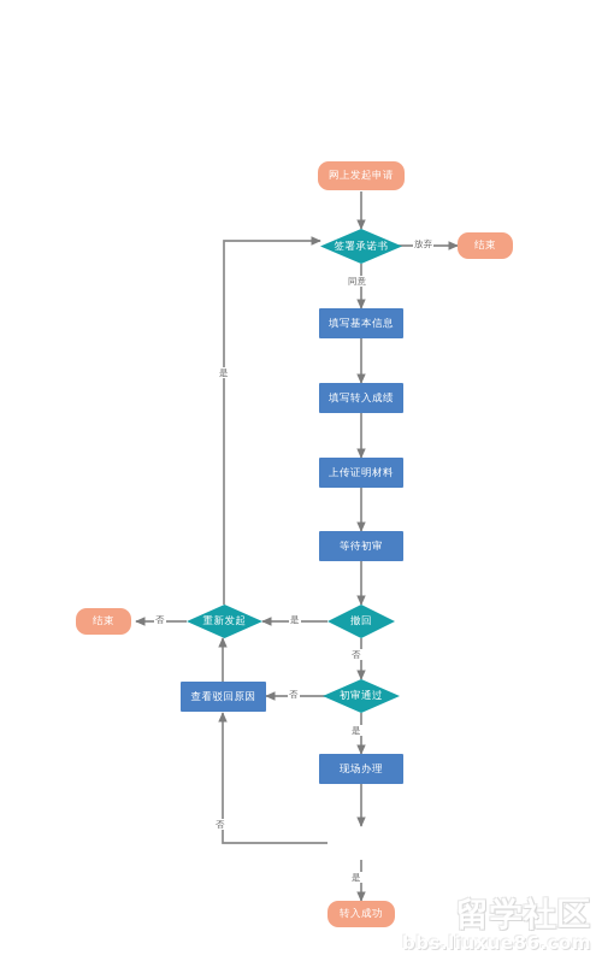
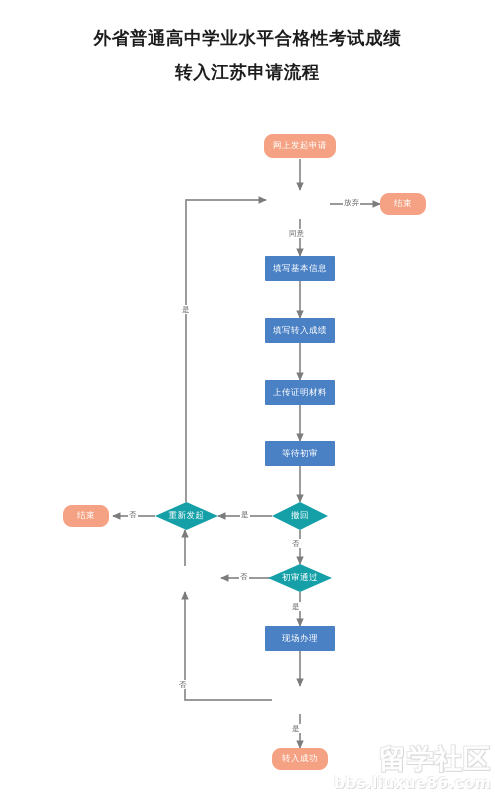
+ 外省普通高中学业水平合格性考试成绩
+ 转入江苏申请流程
  网上发起申请
- 签署承诺书
  结束
  填写基本信息
  填写转入成绩
  上传证明材料
  等待初审
  撤回
  重新发起
  结束
  初审通过
- 查看驳回原因
  现场办理
  转入成功
  放弃
  同意
  是
  否
  是
  否
  否
  是
  否
  是
  留学社区
  bbs.liuxue86.com
